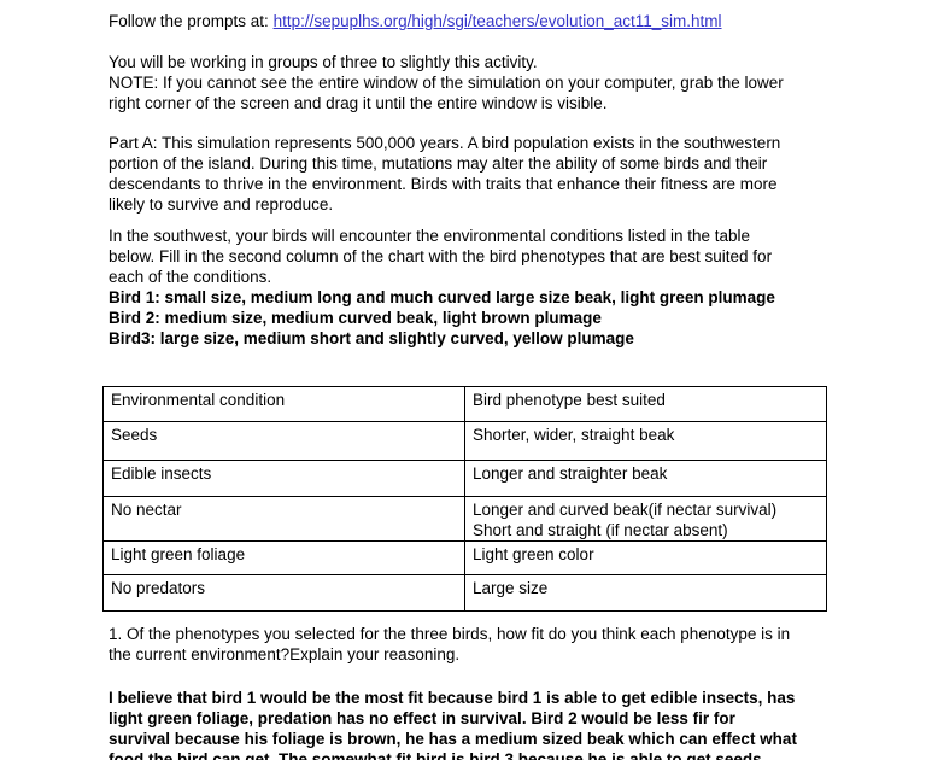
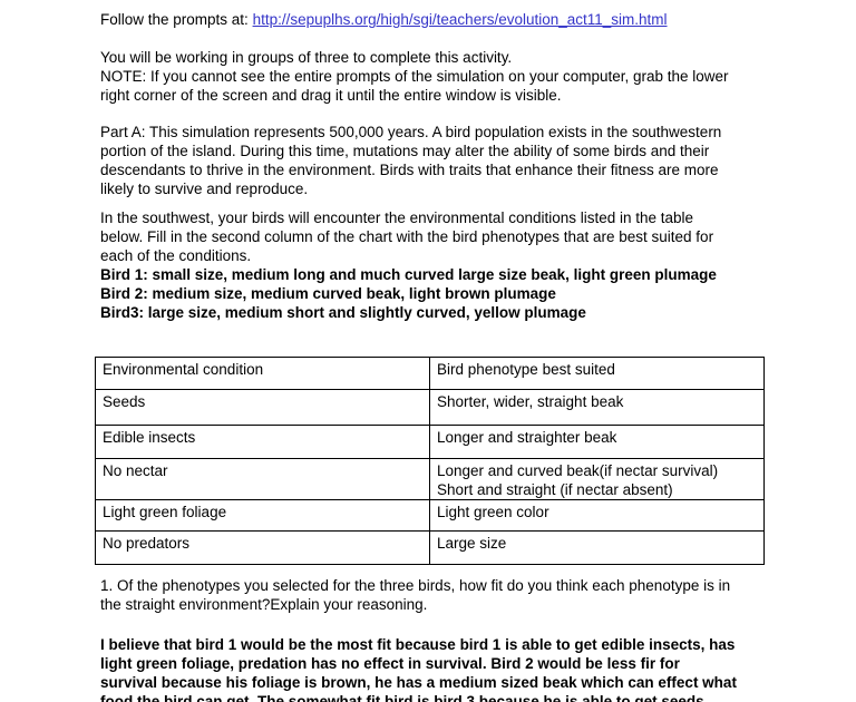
  Follow the prompts at: http://sepuplhs.org/high/sgi/teachers/evolution_act11_sim.html
- You will be working in groups of three to slightly this activity.
+ You will be working in groups of three to complete this activity.
- NOTE: If you cannot see the entire window of the simulation on your computer, grab the lower
+ NOTE: If you cannot see the entire prompts of the simulation on your computer, grab the lower
  right corner of the screen and drag it until the entire window is visible.
  Part A: This simulation represents 500,000 years. A bird population exists in the southwestern
  portion of the island. During this time, mutations may alter the ability of some birds and their
  descendants to thrive in the environment. Birds with traits that enhance their fitness are more
  likely to survive and reproduce.
  In the southwest, your birds will encounter the environmental conditions listed in the table
  below. Fill in the second column of the chart with the bird phenotypes that are best suited for
  each of the conditions.
  Bird 1: small size, medium long and much curved large size beak, light green plumage
  Bird 2: medium size, medium curved beak, light brown plumage
  Bird3: large size, medium short and slightly curved, yellow plumage
  Environmental condition	Bird phenotype best suited
  Seeds	Shorter, wider, straight beak
  Edible insects	Longer and straighter beak
  No nectar	Longer and curved beak(if nectar survival) Short and straight (if nectar absent)
  Light green foliage	Light green color
  No predators	Large size
  1. Of the phenotypes you selected for the three birds, how fit do you think each phenotype is in
- the current environment?Explain your reasoning.
+ the straight environment?Explain your reasoning.
  I believe that bird 1 would be the most fit because bird 1 is able to get edible insects, has
  light green foliage, predation has no effect in survival. Bird 2 would be less fir for
  survival because his foliage is brown, he has a medium sized beak which can effect what
